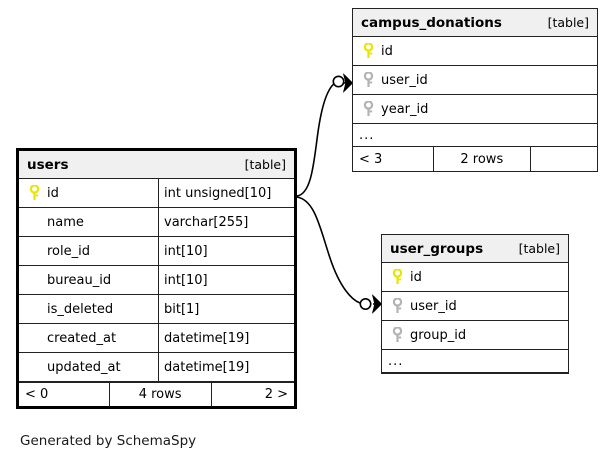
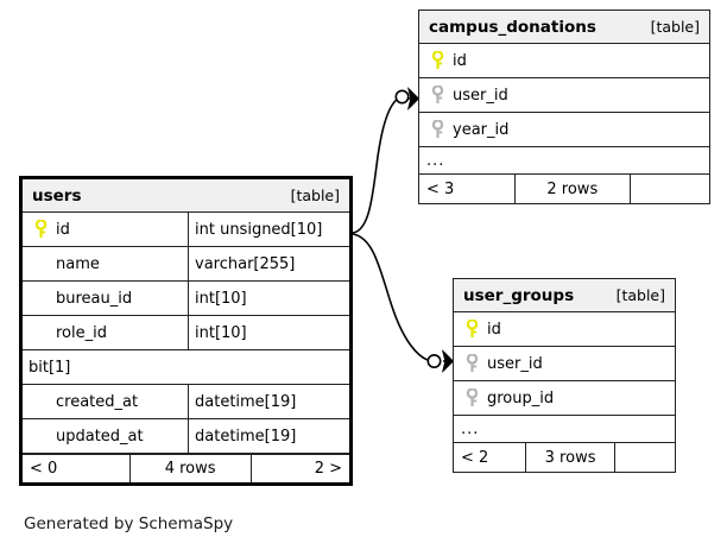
  campus_donations
  [table]
  id
  user_id
  year_id
  ...
  < 3
  2 rows
  user_groups
  [table]
  id
  user_id
  group_id
  ...
+ < 2
+ 3 rows
  users
  [table]
  id
  int unsigned[10]
  name
  varchar[255]
- role_id
+ bureau_id
  int[10]
- bureau_id
+ role_id
  int[10]
- is_deleted
  bit[1]
  created_at
  datetime[19]
  updated_at
  datetime[19]
  < 0
  4 rows
  2 >
  Generated by SchemaSpy
